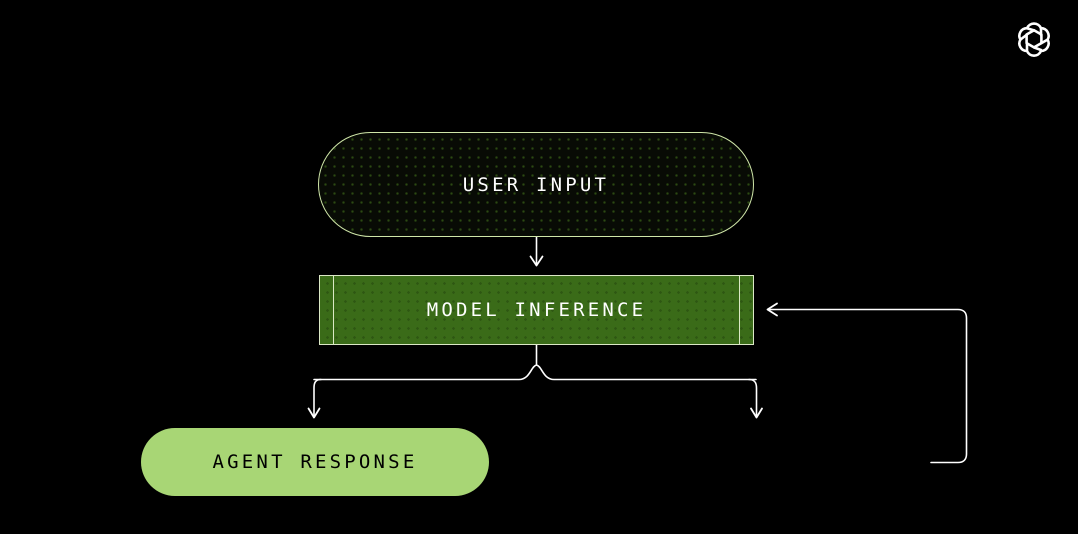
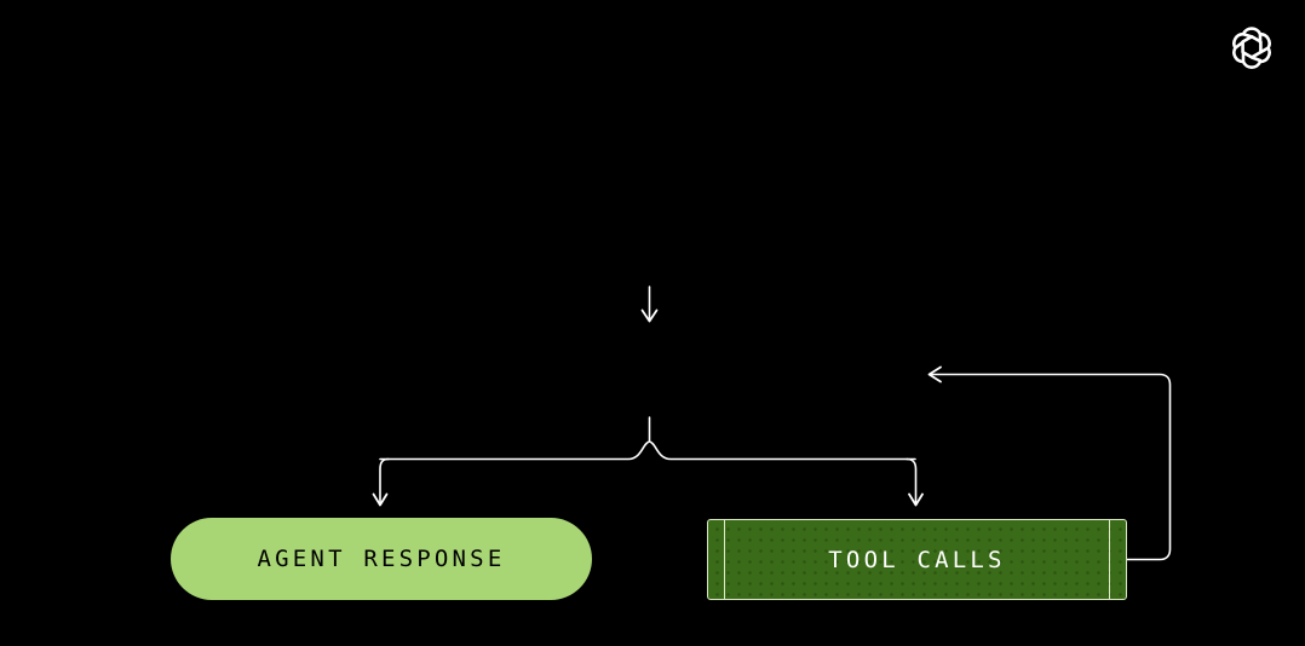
- USER INPUT
- MODEL INFERENCE
  AGENT RESPONSE
+ TOOL CALLS
